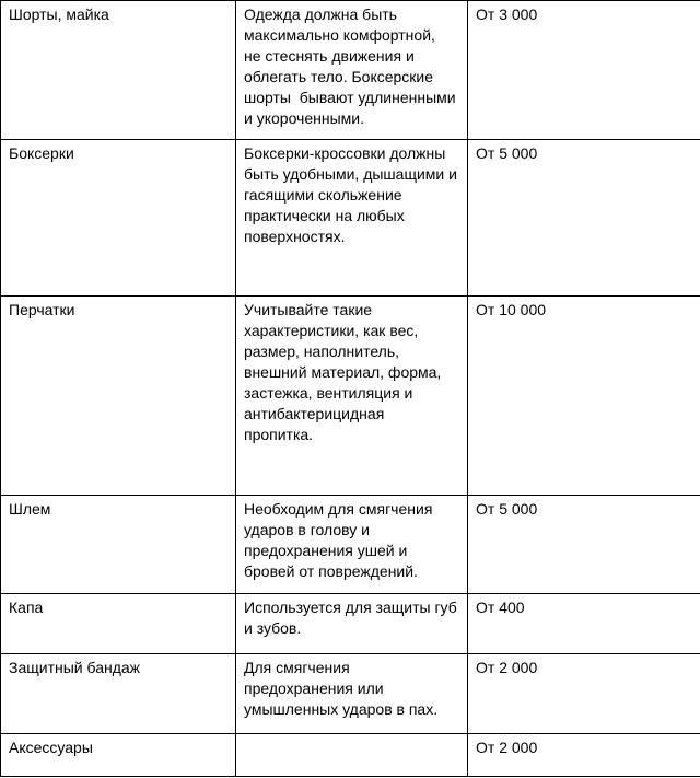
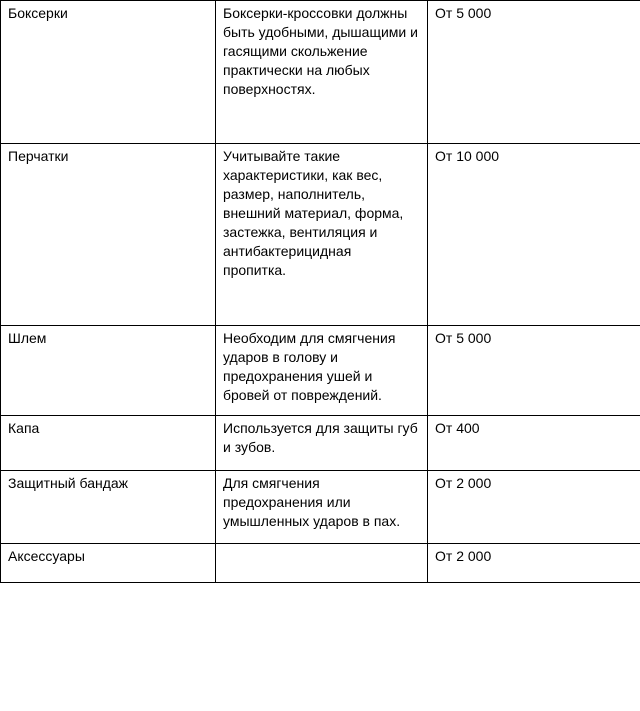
- Шорты, майка	Одежда должна быть максимально комфортной, не стеснять движения и облегать тело. Боксерские шорты бывают удлиненными и укороченными.	От 3 000
  Боксерки	Боксерки-кроссовки должны быть удобными, дышащими и гасящими скольжение практически на любых поверхностях.	От 5 000
  Перчатки	Учитывайте такие характеристики, как вес, размер, наполнитель, внешний материал, форма, застежка, вентиляция и антибактерицидная пропитка.	От 10 000
  Шлем	Необходим для смягчения ударов в голову и предохранения ушей и бровей от повреждений.	От 5 000
  Капа	Используется для защиты губ и зубов.	От 400
  Защитный бандаж	Для смягчения предохранения или умышленных ударов в пах.	От 2 000
  Аксессуары		От 2 000
